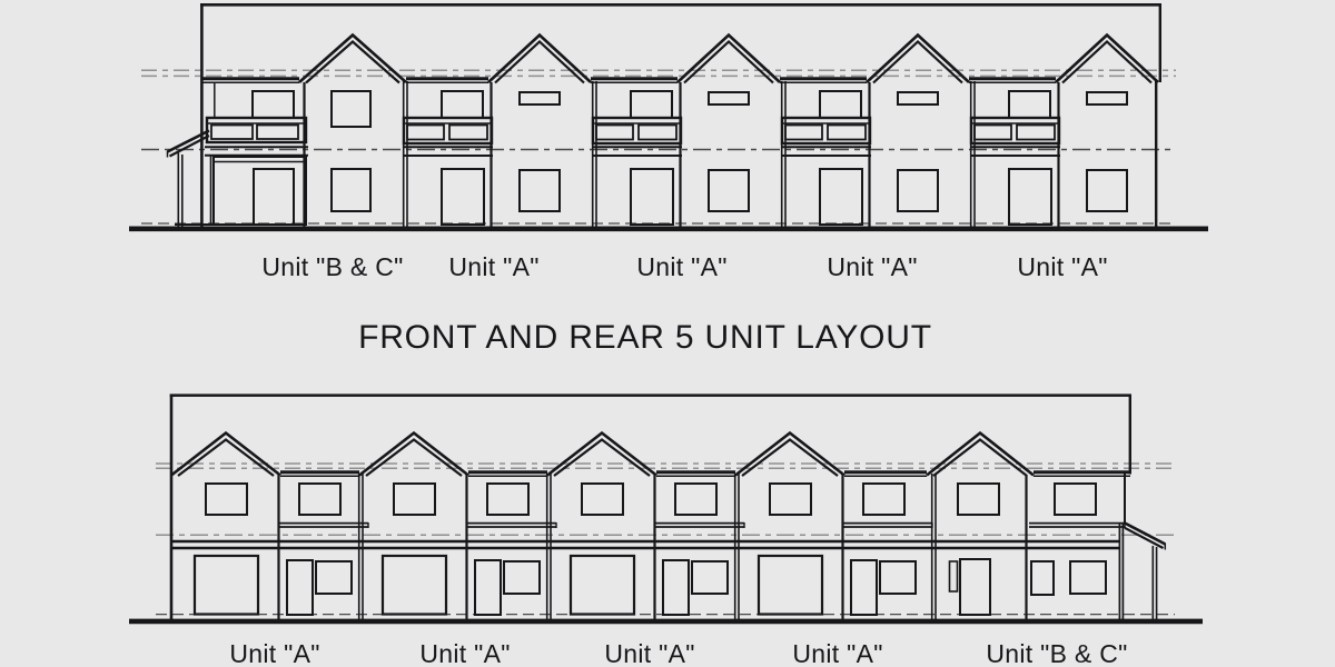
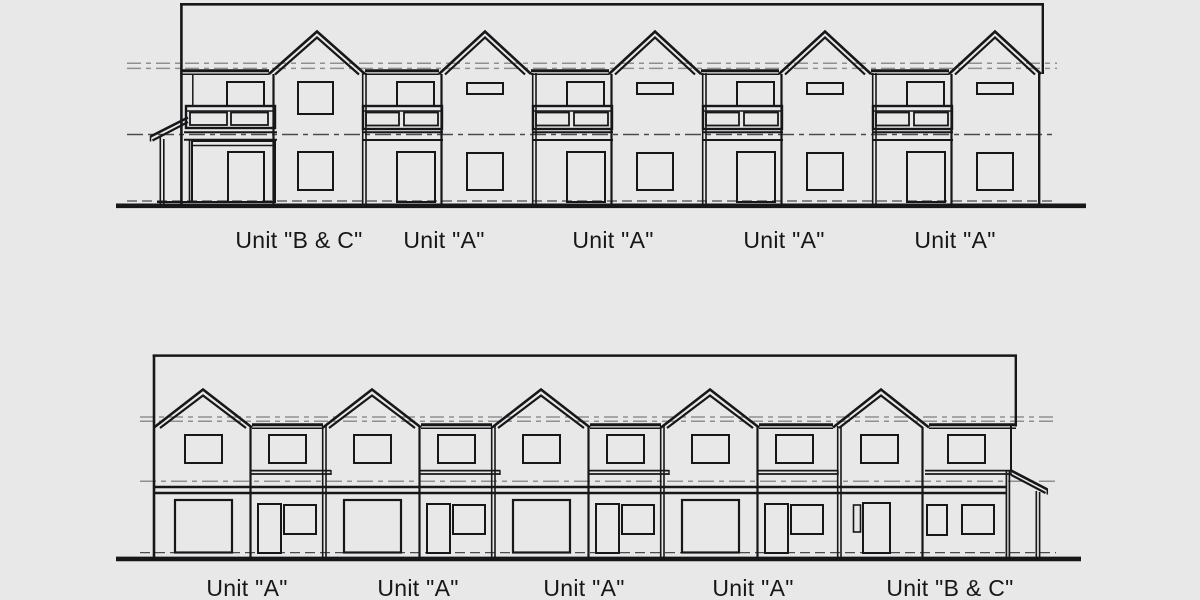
  Unit "B & C"
  Unit "A"
  Unit "A"
  Unit "A"
  Unit "A"
- FRONT AND REAR 5 UNIT LAYOUT
  Unit "A"
  Unit "A"
  Unit "A"
  Unit "A"
  Unit "B & C"
